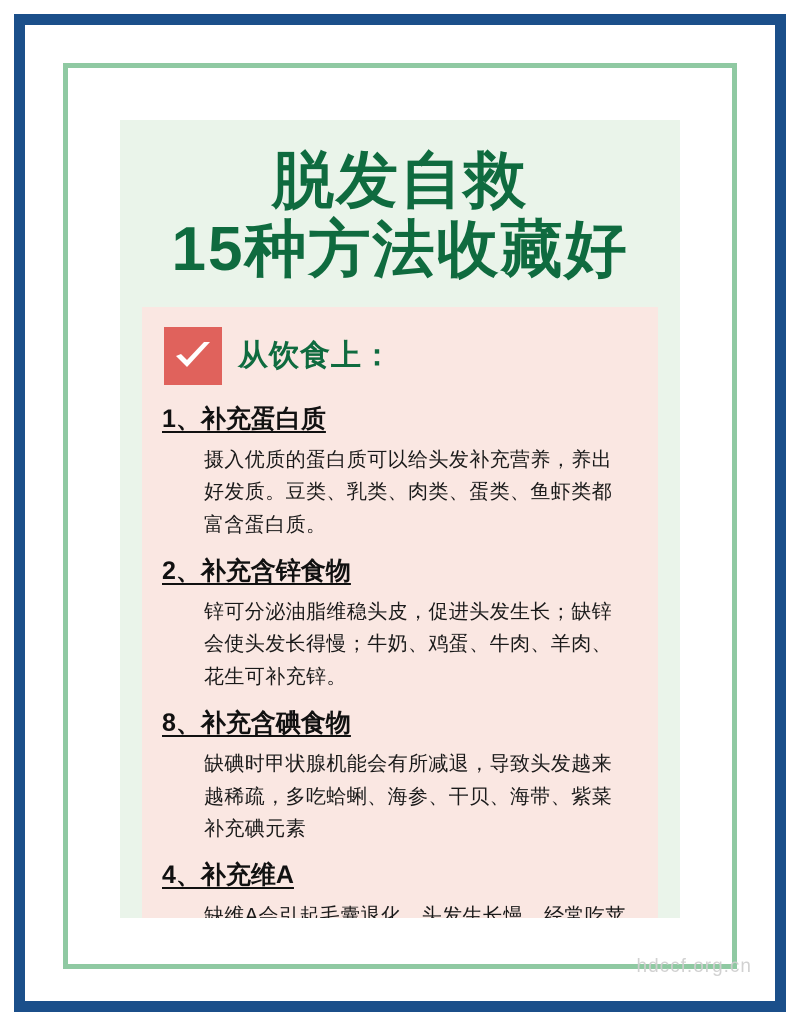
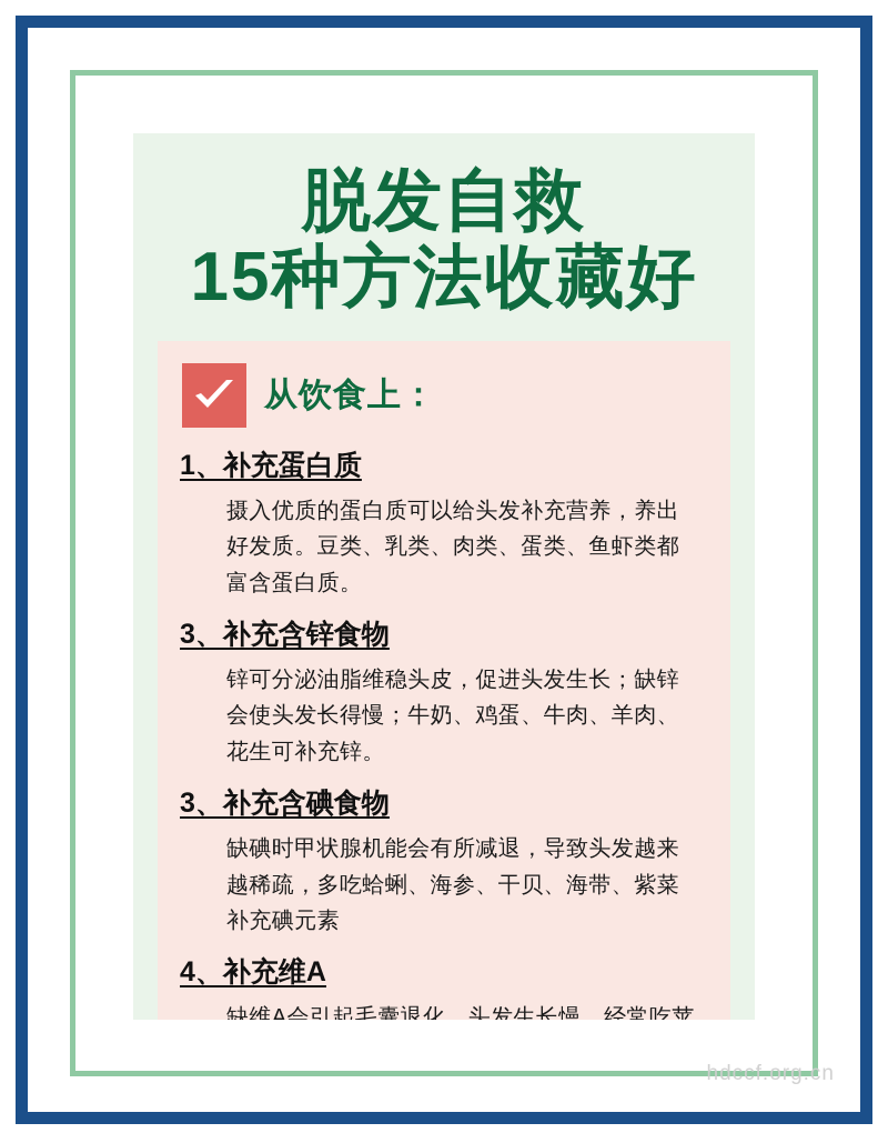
  脱发自救
  15种方法收藏好
  从饮食上：
  1、补充蛋白质
  摄入优质的蛋白质可以给头发补充营养，养出好发质。豆类、乳类、肉类、蛋类、鱼虾类都富含蛋白质。
- 2、补充含锌食物
+ 3、补充含锌食物
  锌可分泌油脂维稳头皮，促进头发生长；缺锌会使头发长得慢；牛奶、鸡蛋、牛肉、羊肉、花生可补充锌。
- 8、补充含碘食物
+ 3、补充含碘食物
  缺碘时甲状腺机能会有所减退，导致头发越来越稀疏，多吃蛤蜊、海参、干贝、海带、紫菜补充碘元素
  4、补充维A
  hdccf.org.cn
